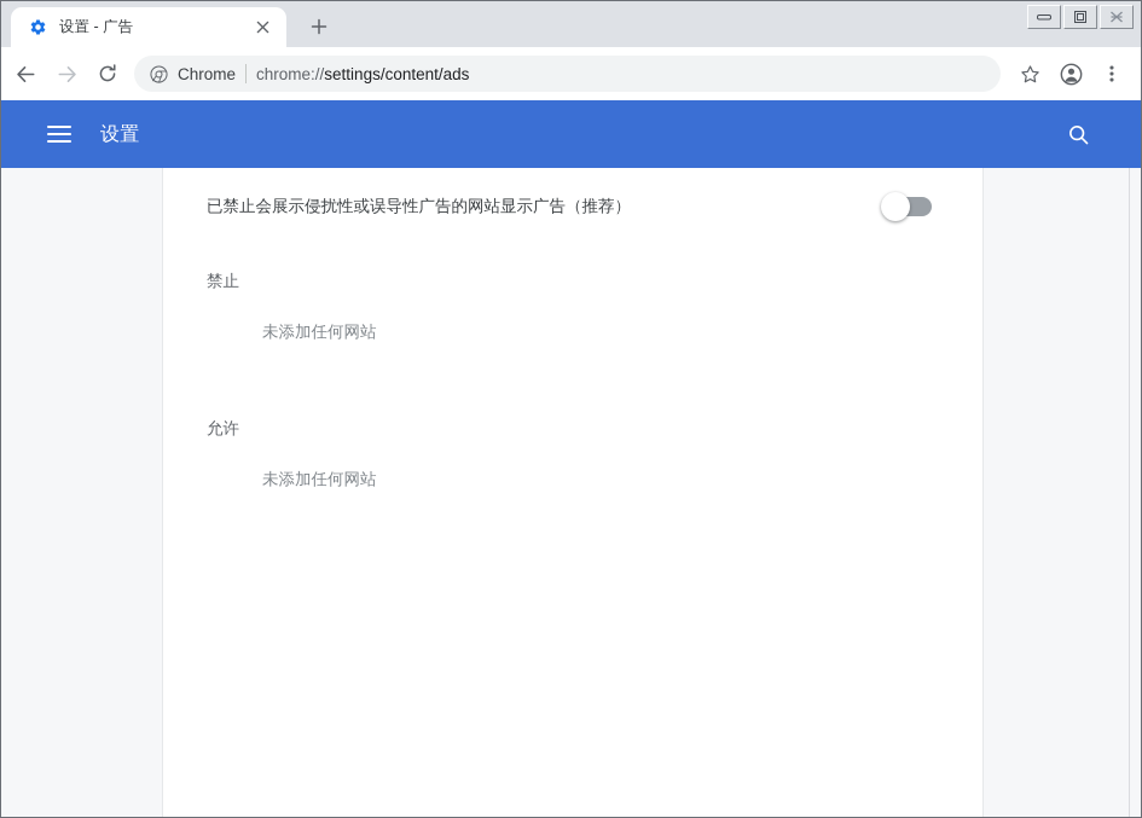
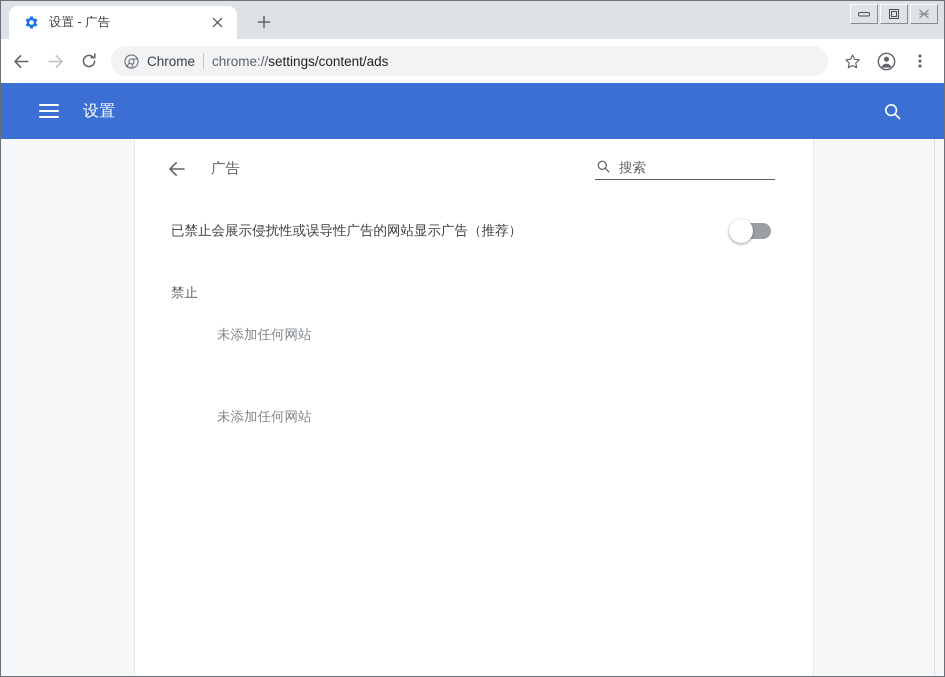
  设置 - 广告
  Chrome
  chrome://settings/content/ads
  设置
+ 广告
+ 搜索
  已禁止会展示侵扰性或误导性广告的网站显示广告（推荐）
  禁止
  未添加任何网站
- 允许
  未添加任何网站
